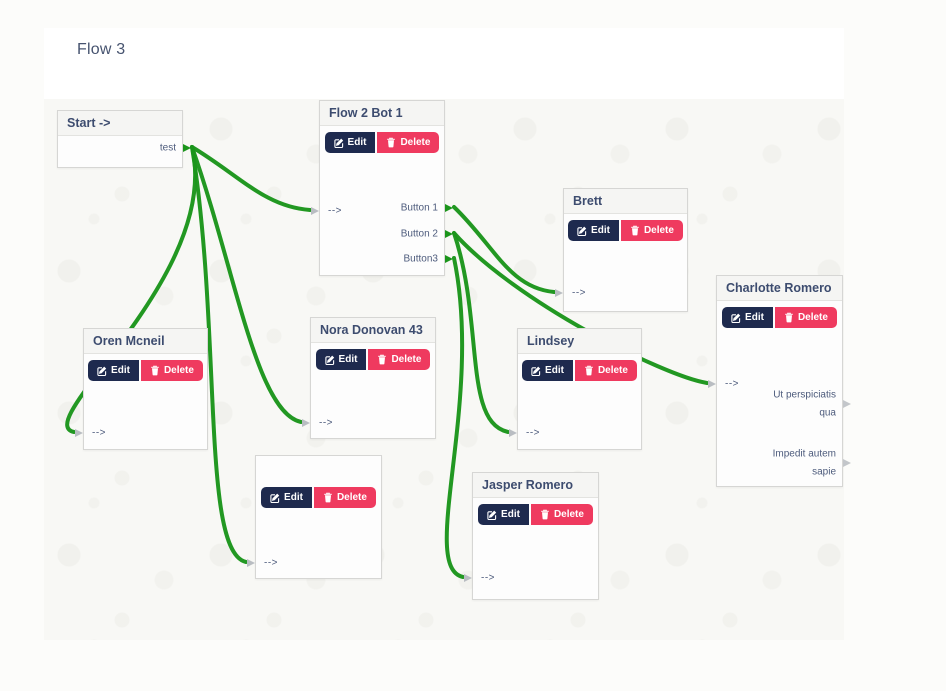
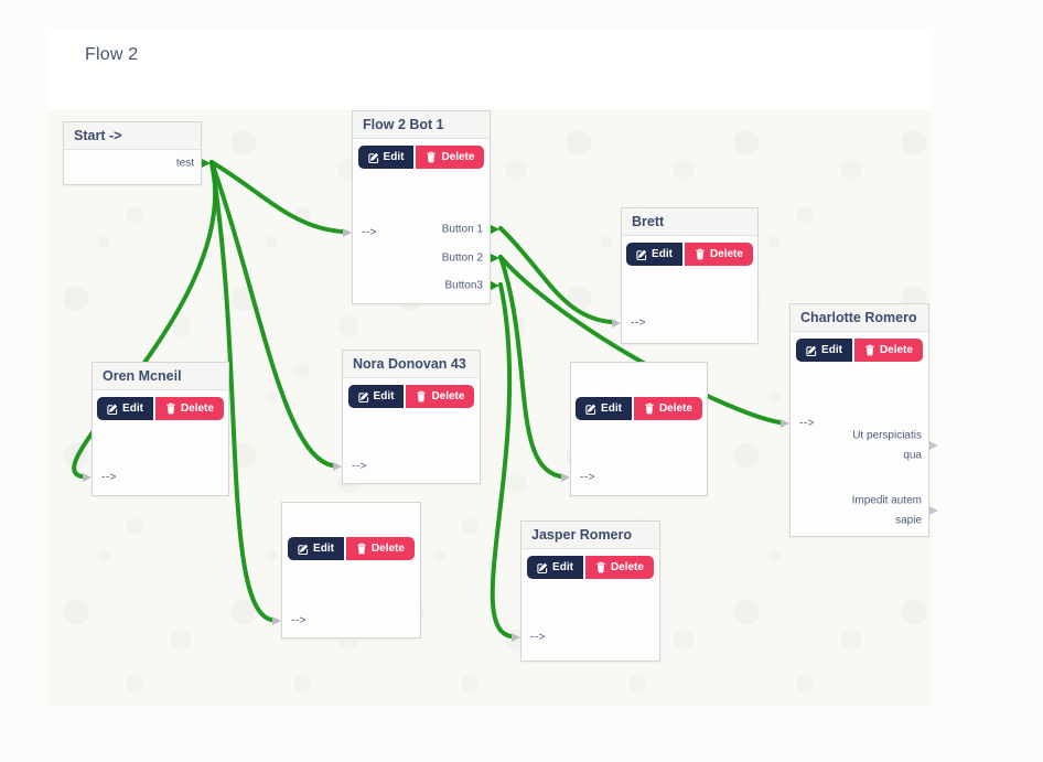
- Flow 3
+ Flow 2
  Start ->
  test
  Flow 2 Bot 1
  Edit
  Delete
  -->
  Button 1
  Button 2
  Button3
  Brett
  Edit
  Delete
  -->
  Charlotte Romero
  Edit
  Delete
  -->
  Ut perspiciatis qua
  Impedit autem sapie
  Oren Mcneil
  Edit
  Delete
  -->
  Nora Donovan 43
  Edit
  Delete
  -->
  Edit
  Delete
  -->
- Lindsey
  Edit
  Delete
  -->
  Jasper Romero
  Edit
  Delete
  -->
